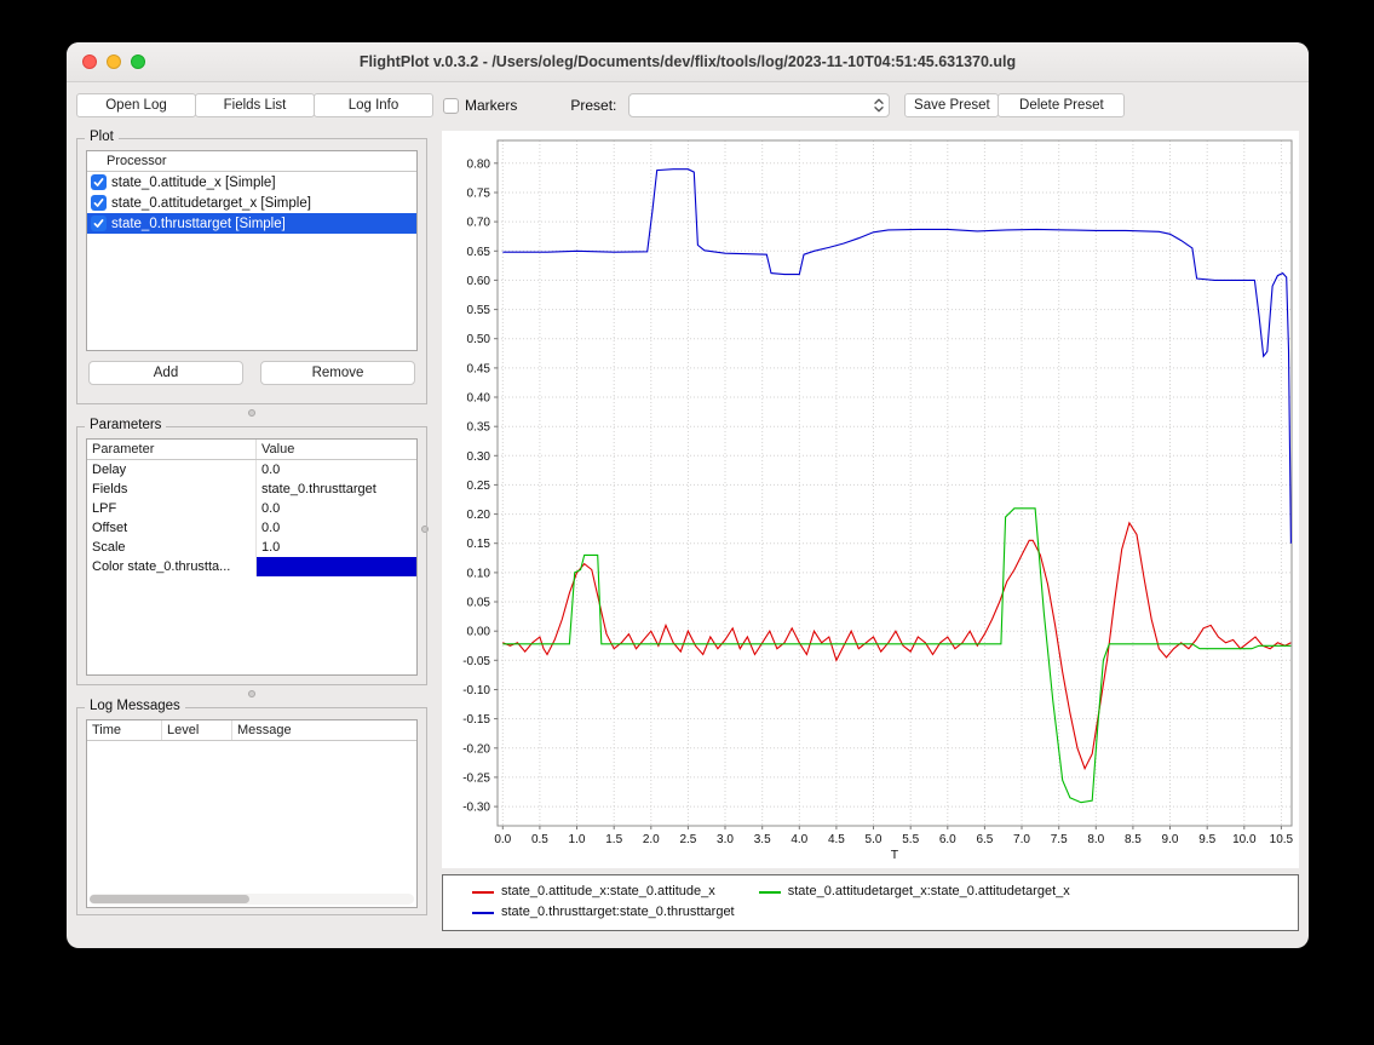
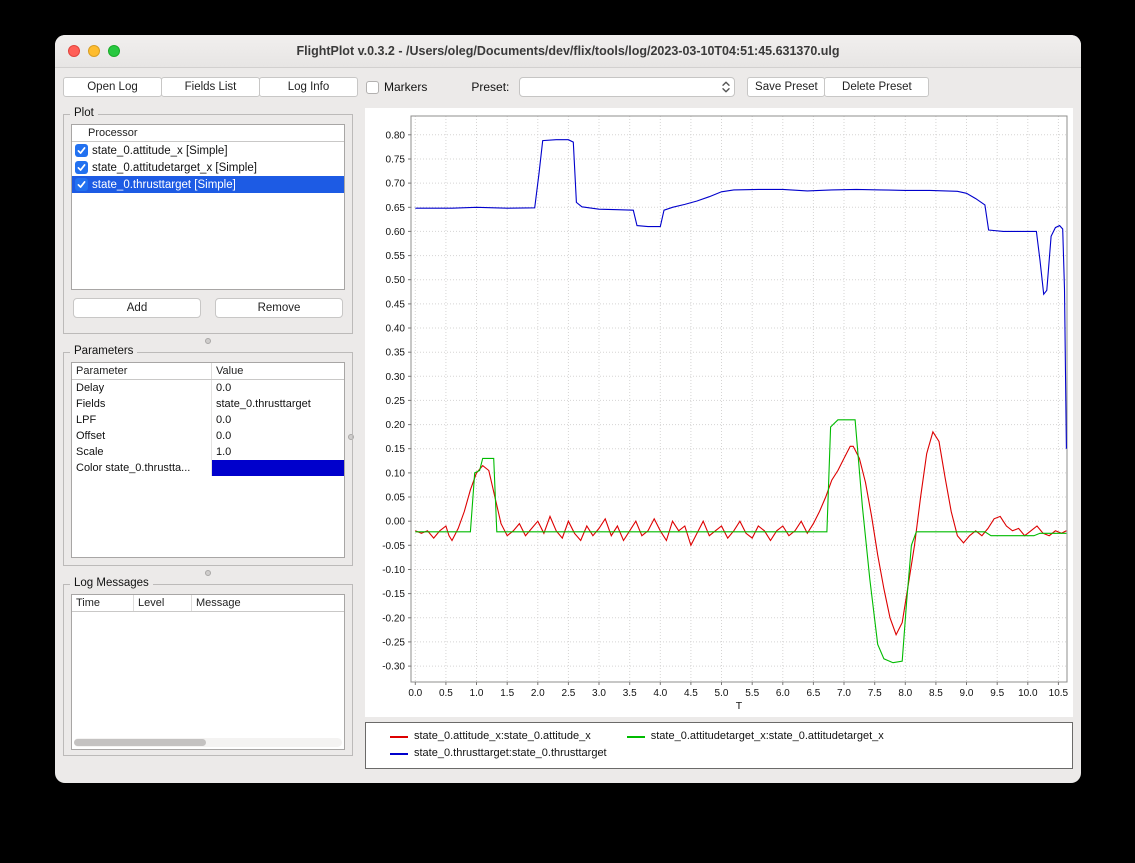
- FlightPlot v.0.3.2 - /Users/oleg/Documents/dev/flix/tools/log/2023-11-10T04:51:45.631370.ulg
+ FlightPlot v.0.3.2 - /Users/oleg/Documents/dev/flix/tools/log/2023-03-10T04:51:45.631370.ulg
  Open Log
  Fields List
  Log Info
  Markers
  Preset:
  Save Preset
  Delete Preset
  Plot
  Processor
  state_0.attitude_x [Simple]
  state_0.attitudetarget_x [Simple]
  state_0.thrusttarget [Simple]
  Add
  Remove
  Parameters
  Parameter
  Value
  Delay
  0.0
  Fields
  state_0.thrusttarget
  LPF
  0.0
  Offset
  0.0
  Scale
  1.0
  Color state_0.thrustta...
  Log Messages
  Time
  Level
  Message
  0.0
  0.5
  1.0
  1.5
  2.0
  2.5
  3.0
  3.5
  4.0
  4.5
  5.0
  5.5
  6.0
  6.5
  7.0
  7.5
  8.0
  8.5
  9.0
  9.5
  10.0
  10.5
  -0.30
  -0.25
  -0.20
  -0.15
  -0.10
  -0.05
  0.00
  0.05
  0.10
  0.15
  0.20
  0.25
  0.30
  0.35
  0.40
  0.45
  0.50
  0.55
  0.60
  0.65
  0.70
  0.75
  0.80
  T
  state_0.attitude_x:state_0.attitude_x
  state_0.attitudetarget_x:state_0.attitudetarget_x
  state_0.thrusttarget:state_0.thrusttarget
